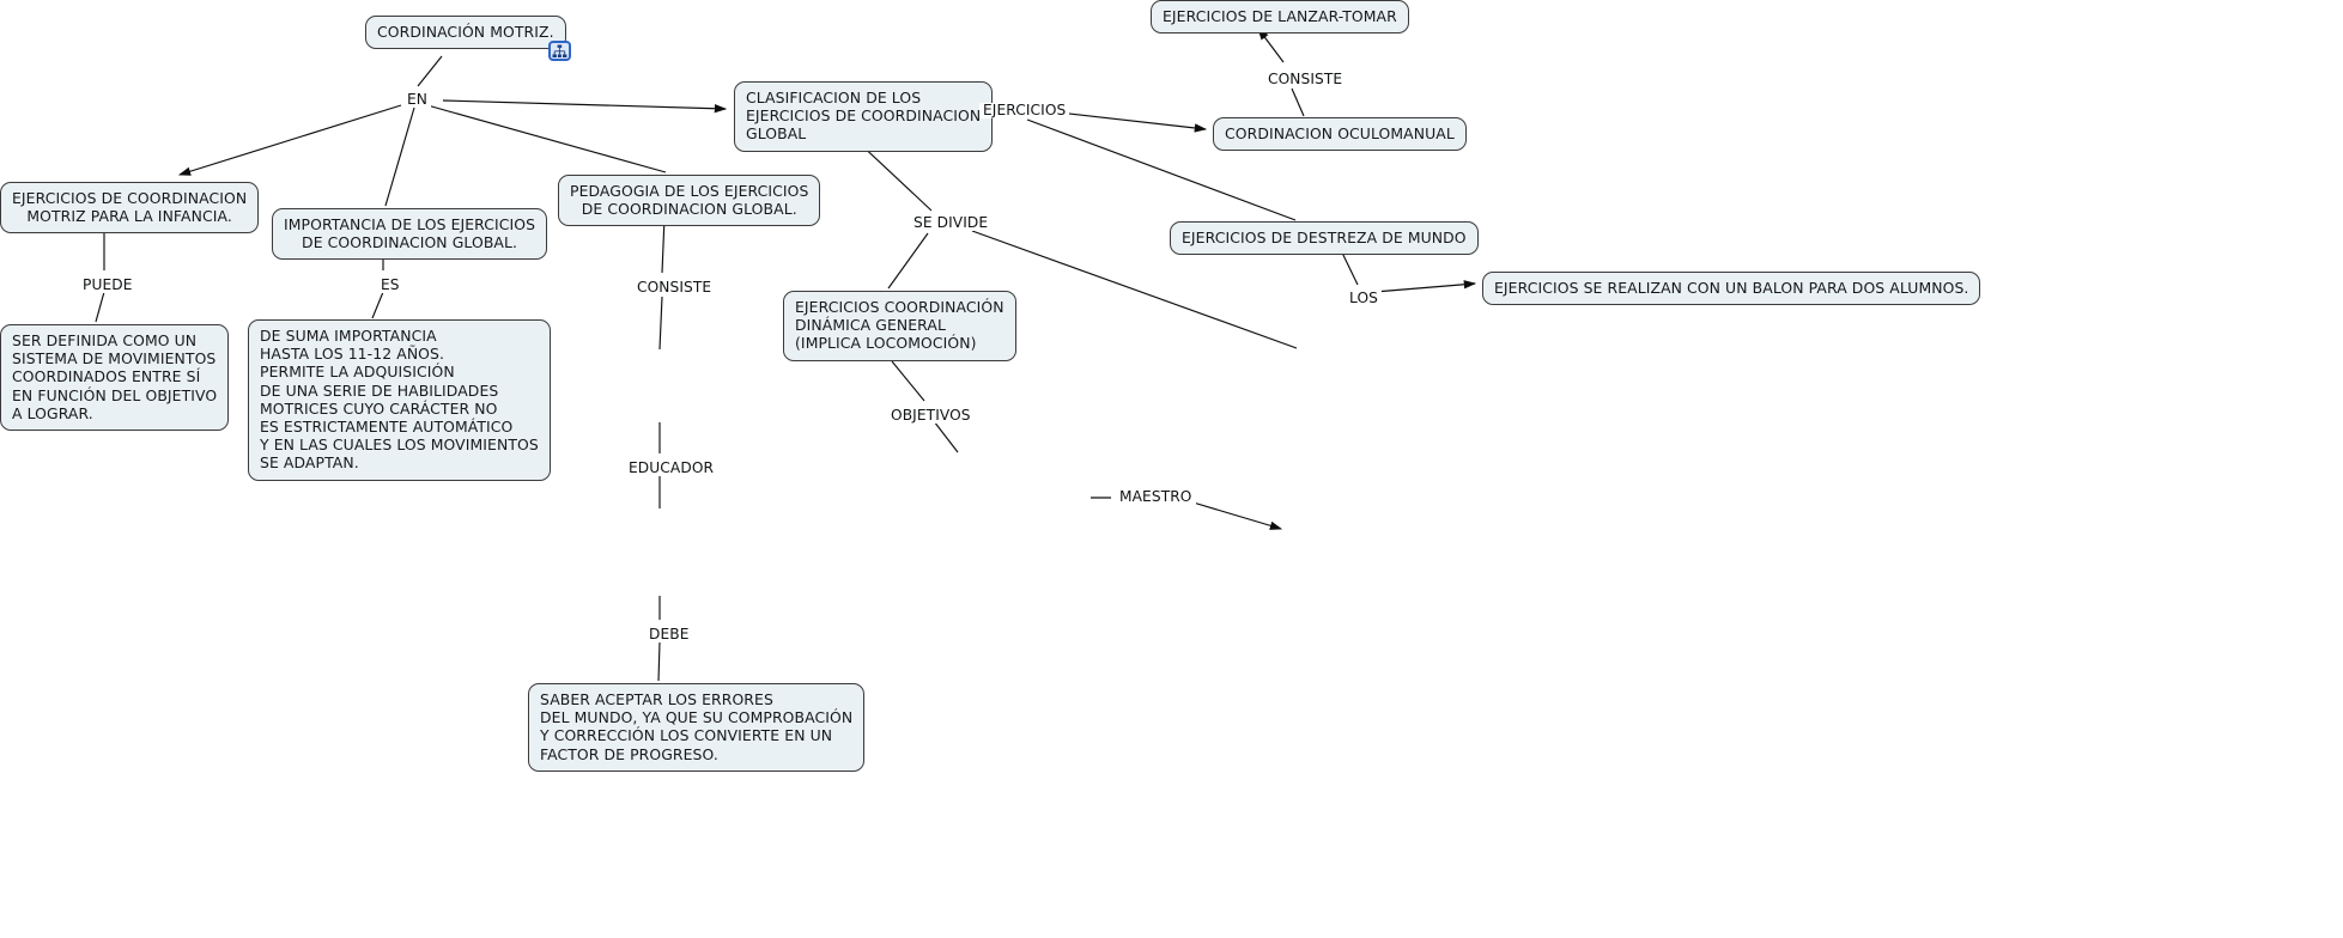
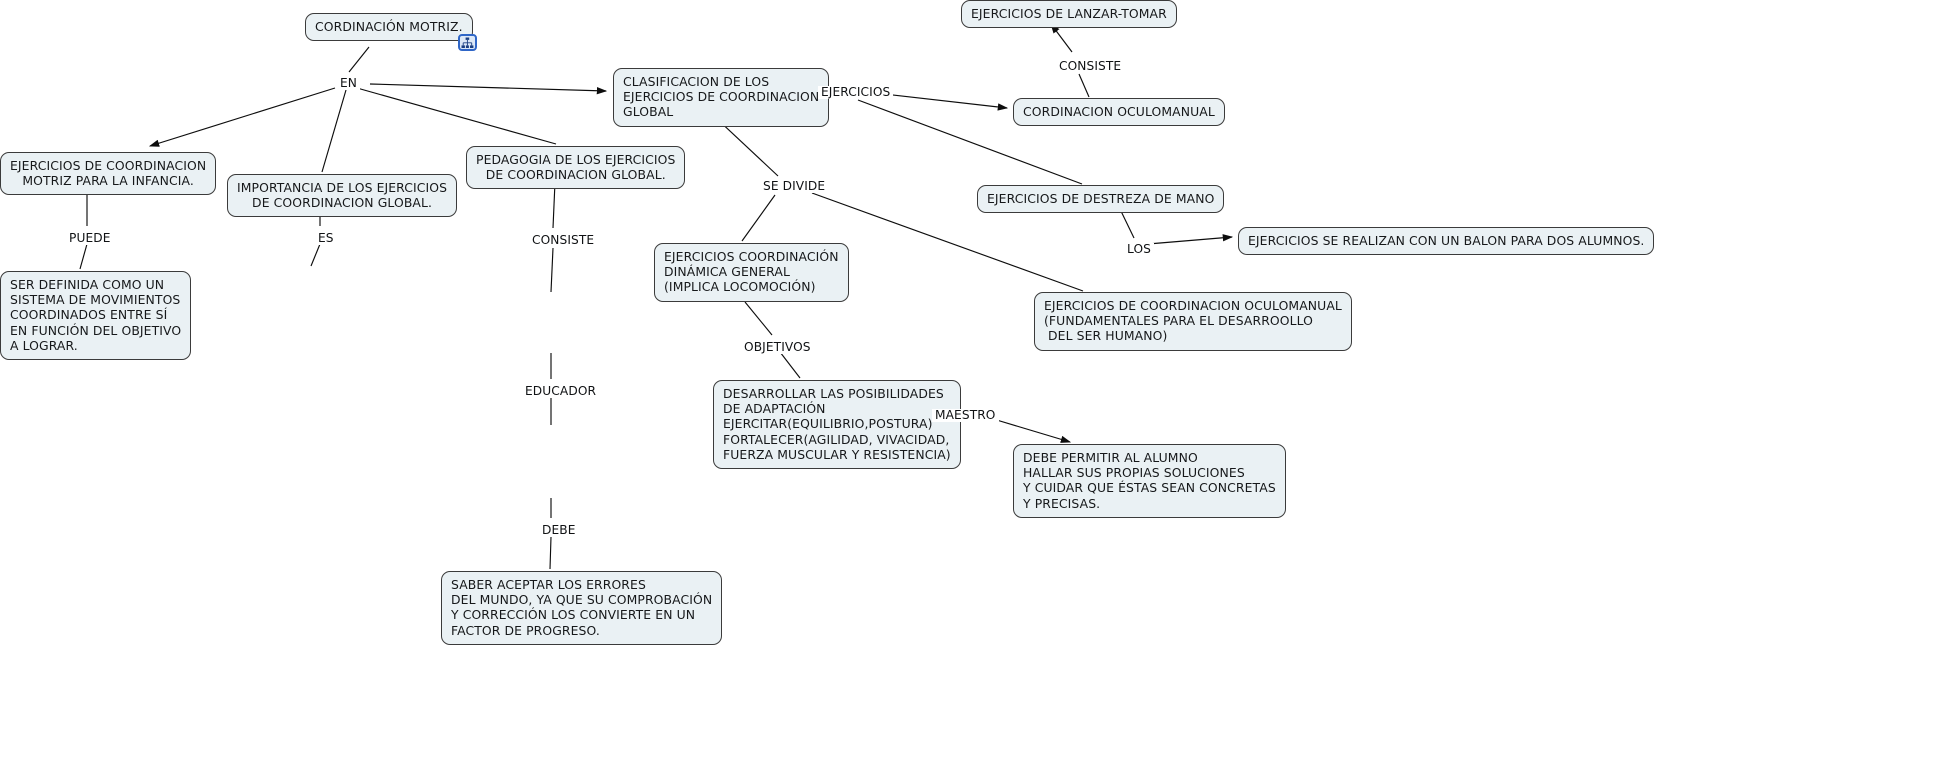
  CORDINACIÓN MOTRIZ.
  EJERCICIOS DE COORDINACION
  MOTRIZ PARA LA INFANCIA.
  SER DEFINIDA COMO UN
  SISTEMA DE MOVIMIENTOS
  COORDINADOS ENTRE SÍ
  EN FUNCIÓN DEL OBJETIVO
  A LOGRAR.
  IMPORTANCIA DE LOS EJERCICIOS
  DE COORDINACION GLOBAL.
- DE SUMA IMPORTANCIA
- HASTA LOS 11-12 AÑOS.
- PERMITE LA ADQUISICIÓN
- DE UNA SERIE DE HABILIDADES
- MOTRICES CUYO CARÁCTER NO
- ES ESTRICTAMENTE AUTOMÁTICO
- Y EN LAS CUALES LOS MOVIMIENTOS
- SE ADAPTAN.
  PEDAGOGIA DE LOS EJERCICIOS
  DE COORDINACION GLOBAL.
  SABER ACEPTAR LOS ERRORES
  DEL MUNDO, YA QUE SU COMPROBACIÓN
  Y CORRECCIÓN LOS CONVIERTE EN UN
  FACTOR DE PROGRESO.
  CLASIFICACION DE LOS
  EJERCICIOS DE COORDINACION
  GLOBAL
  EJERCICIOS COORDINACIÓN
  DINÁMICA GENERAL
  (IMPLICA LOCOMOCIÓN)
+ DESARROLLAR LAS POSIBILIDADES
+ DE ADAPTACIÓN
+ EJERCITAR(EQUILIBRIO,POSTURA)
+ FORTALECER(AGILIDAD, VIVACIDAD,
+ FUERZA MUSCULAR Y RESISTENCIA)
+ DEBE PERMITIR AL ALUMNO
+ HALLAR SUS PROPIAS SOLUCIONES
+ Y CUIDAR QUE ÉSTAS SEAN CONCRETAS
+ Y PRECISAS.
  EJERCICIOS DE LANZAR-TOMAR
  CORDINACION OCULOMANUAL
- EJERCICIOS DE DESTREZA DE MUNDO
+ EJERCICIOS DE DESTREZA DE MANO
  EJERCICIOS SE REALIZAN CON UN BALON PARA DOS ALUMNOS.
+ EJERCICIOS DE COORDINACION OCULOMANUAL
+ (FUNDAMENTALES PARA EL DESARROOLLO
+ DEL SER HUMANO)
  EN
  PUEDE
  ES
  CONSISTE
  EDUCADOR
  DEBE
  SE DIVIDE
  OBJETIVOS
  MAESTRO
  EJERCICIOS
  CONSISTE
  LOS
